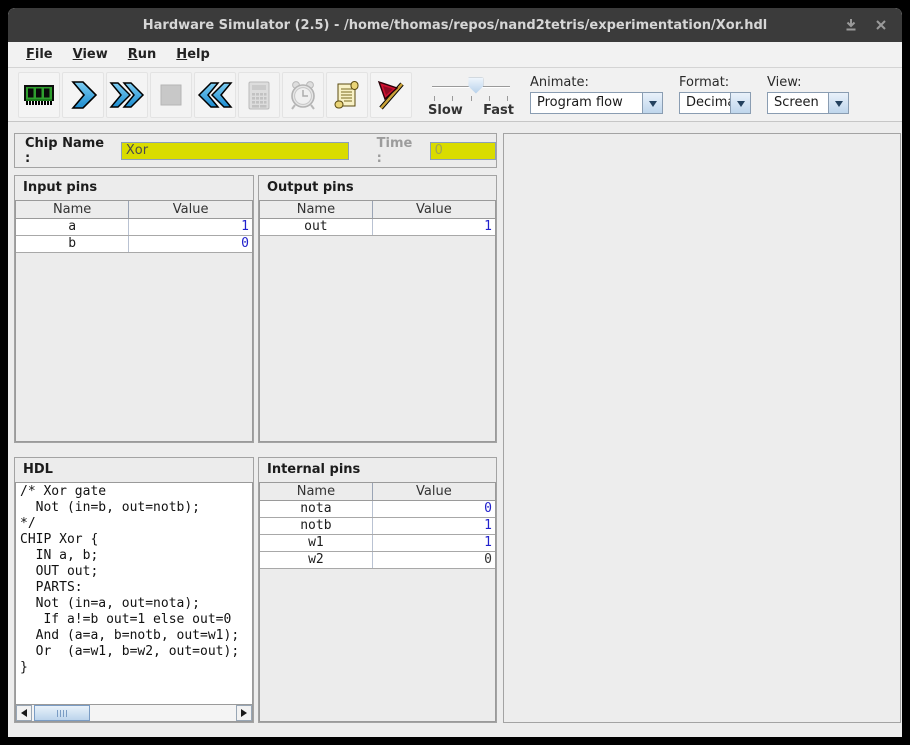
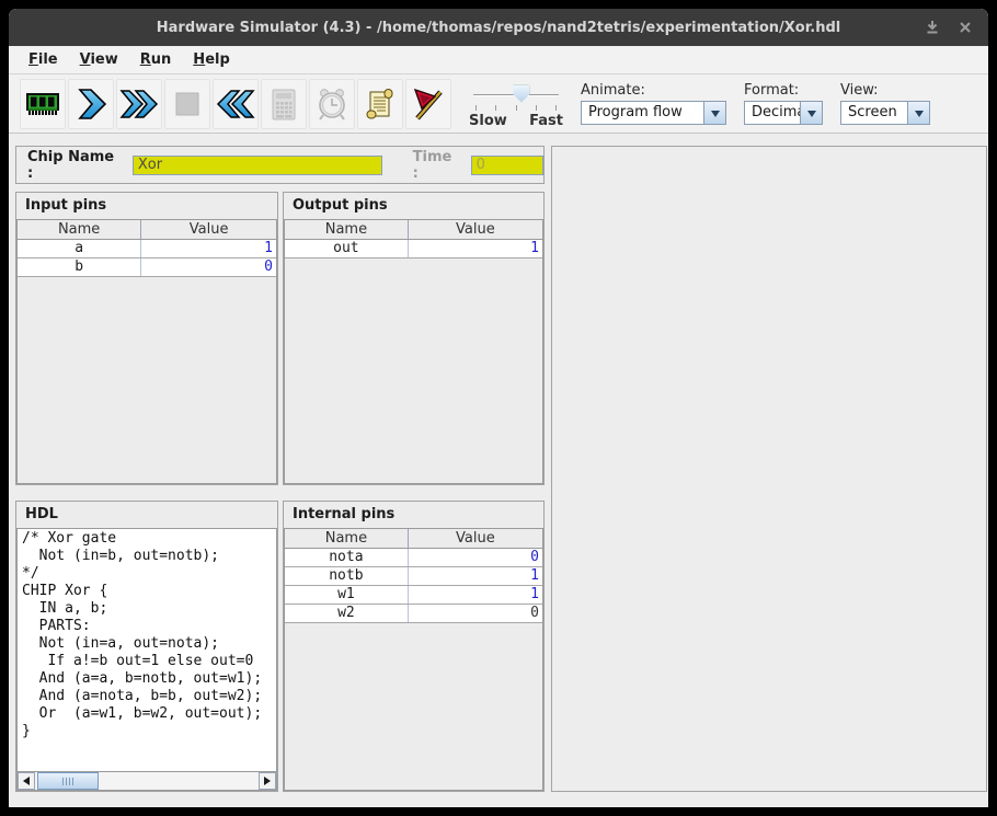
- Hardware Simulator (2.5) - /home/thomas/repos/nand2tetris/experimentation/Xor.hdl
+ Hardware Simulator (4.3) - /home/thomas/repos/nand2tetris/experimentation/Xor.hdl
  File
  View
  Run
  Help
  Slow
  Fast
  Animate:
  Program flow
  Format:
  Decim
  View:
  Screen
  Chip Name :
  Xor
  Time :
  0
  Input pins
  Name
  Value
  a
  1
  b
  0
  Output pins
  Name
  Value
  out
  1
  HDL
  /* Xor gate
  Not (in=b, out=notb);
  */
  CHIP Xor {
  IN a, b;
- OUT out;
  PARTS:
  Not (in=a, out=nota);
  If a!=b out=1 else out=0
  And (a=a, b=notb, out=w1);
+ And (a=nota, b=b, out=w2);
  Or (a=w1, b=w2, out=out);
  }
  Internal pins
  Name
  Value
  nota
  0
  notb
  1
  w1
  1
  w2
  0
